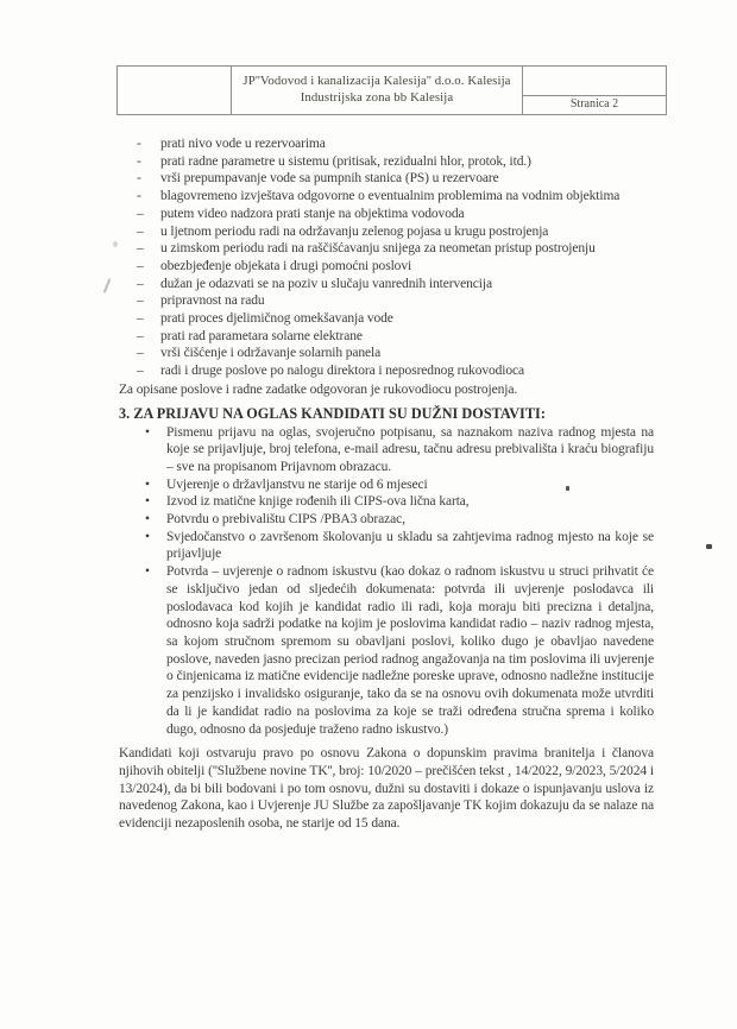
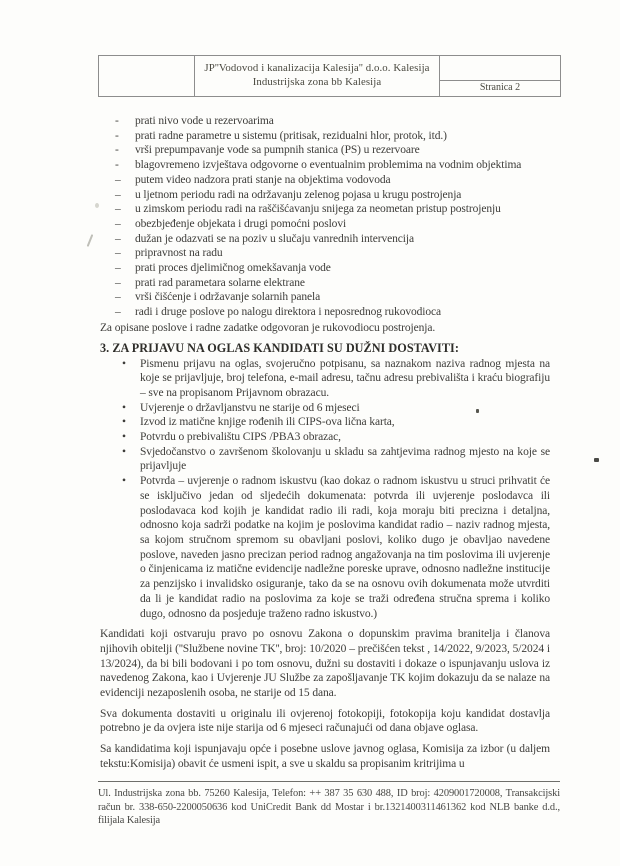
  JP''Vodovod i kanalizacija Kalesija'' d.o.o. Kalesija
  Industrijska zona bb Kalesija
  Stranica 2
  -
  prati nivo vode u rezervoarima
  -
  prati radne parametre u sistemu (pritisak, rezidualni hlor, protok, itd.)
  -
  vrši prepumpavanje vode sa pumpnih stanica (PS) u rezervoare
  -
  blagovremeno izvještava odgovorne o eventualnim problemima na vodnim objektima
  –
  putem video nadzora prati stanje na objektima vodovoda
  –
  u ljetnom periodu radi na održavanju zelenog pojasa u krugu postrojenja
  –
  u zimskom periodu radi na raščišćavanju snijega za neometan pristup postrojenju
  –
  obezbjeđenje objekata i drugi pomoćni poslovi
  –
  dužan je odazvati se na poziv u slučaju vanrednih intervencija
  –
  pripravnost na radu
  –
  prati proces djelimičnog omekšavanja vode
  –
  prati rad parametara solarne elektrane
  –
  vrši čišćenje i održavanje solarnih panela
  –
  radi i druge poslove po nalogu direktora i neposrednog rukovodioca
  Za opisane poslove i radne zadatke odgovoran je rukovodiocu postrojenja.
  3. ZA PRIJAVU NA OGLAS KANDIDATI SU DUŽNI DOSTAVITI:
  •
  Pismenu prijavu na oglas, svojeručno potpisanu, sa naznakom naziva radnog mjesta na koje se prijavljuje, broj telefona, e-mail adresu, tačnu adresu prebivališta i kraću biografiju – sve na propisanom Prijavnom obrazacu.
  •
  Uvjerenje o državljanstvu ne starije od 6 mjeseci
  •
  Izvod iz matične knjige rođenih ili CIPS-ova lična karta,
  •
  Potvrdu o prebivalištu CIPS /PBA3 obrazac,
  •
  Svjedočanstvo o završenom školovanju u skladu sa zahtjevima radnog mjesto na koje se prijavljuje
  •
  Potvrda – uvjerenje o radnom iskustvu (kao dokaz o radnom iskustvu u struci prihvatit će se isključivo jedan od sljedećih dokumenata: potvrda ili uvjerenje poslodavca ili poslodavaca kod kojih je kandidat radio ili radi, koja moraju biti precizna i detaljna, odnosno koja sadrži podatke na kojim je poslovima kandidat radio – naziv radnog mjesta, sa kojom stručnom spremom su obavljani poslovi, koliko dugo je obavljao navedene poslove, naveden jasno precizan period radnog angažovanja na tim poslovima ili uvjerenje o činjenicama iz matične evidencije nadležne poreske uprave, odnosno nadležne institucije za penzijsko i invalidsko osiguranje, tako da se na osnovu ovih dokumenata može utvrditi da li je kandidat radio na poslovima za koje se traži određena stručna sprema i koliko dugo, odnosno da posjeduje traženo radno iskustvo.)
  Kandidati koji ostvaruju pravo po osnovu Zakona o dopunskim pravima branitelja i članova njihovih obitelji (''Službene novine TK'', broj: 10/2020 – prečišćen tekst , 14/2022, 9/2023, 5/2024 i 13/2024), da bi bili bodovani i po tom osnovu, dužni su dostaviti i dokaze o ispunjavanju uslova iz navedenog Zakona, kao i Uvjerenje JU Službe za zapošljavanje TK kojim dokazuju da se nalaze na evidenciji nezaposlenih osoba, ne starije od 15 dana.
+ Sva dokumenta dostaviti u originalu ili ovjerenoj fotokopiji, fotokopija koju kandidat dostavlja potrebno je da ovjera iste nije starija od 6 mjeseci računajući od dana objave oglasa.
+ Sa kandidatima koji ispunjavaju opće i posebne uslove javnog oglasa, Komisija za izbor (u daljem tekstu:Komisija) obavit će usmeni ispit, a sve u skaldu sa propisanim kritrijima u
+ Ul. Industrijska zona bb. 75260 Kalesija, Telefon: ++ 387 35 630 488, ID broj: 4209001720008, Transakcijski račun br. 338-650-2200050636 kod UniCredit Bank dd Mostar i br.1321400311461362 kod NLB banke d.d., filijala Kalesija
